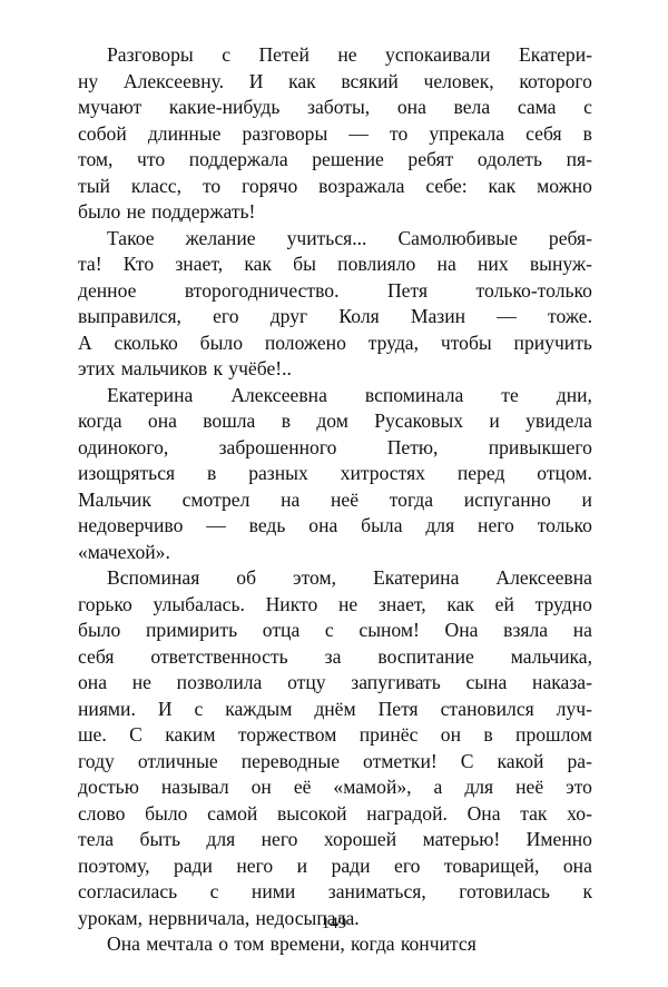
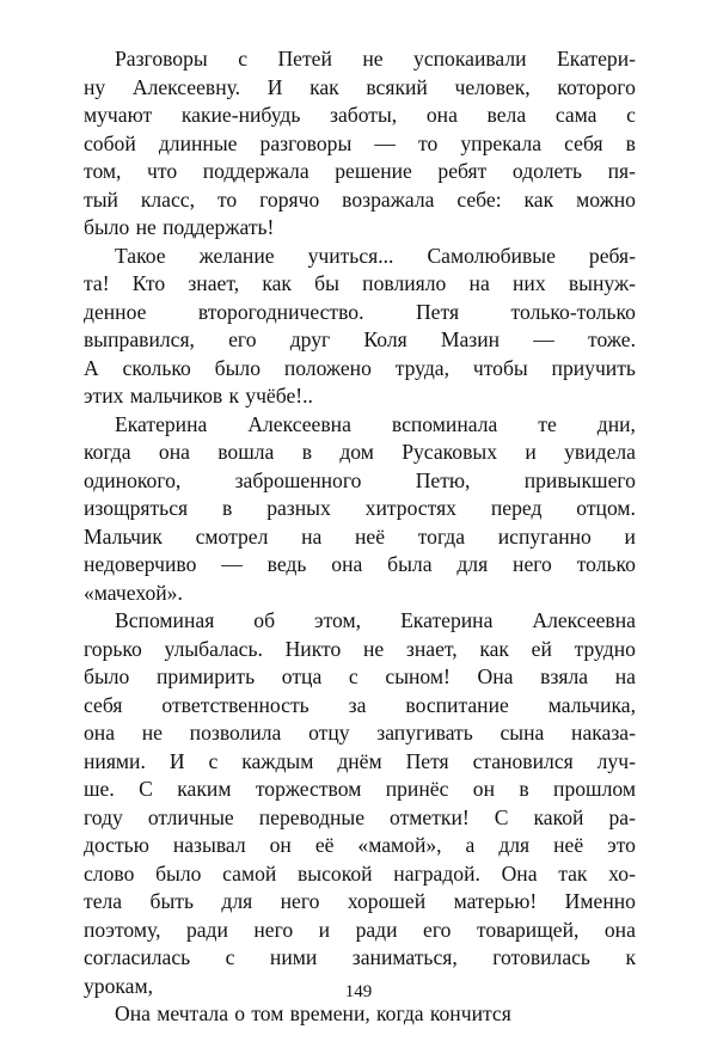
  Разговоры
  с
  Петей
  не
  успокаивали
  Екатери-
  ну
  Алексеевну.
  И
  как
  всякий
  человек,
  которого
  мучают
  какие-нибудь
  заботы,
  она
  вела
  сама
  с
  собой
  длинные
  разговоры
  —
  то
  упрекала
  себя
  в
  том,
  что
  поддержала
  решение
  ребят
  одолеть
  пя-
  тый
  класс,
  то
  горячо
  возражала
  себе:
  как
  можно
  было
  не
  поддержать!
  Такое
  желание
  учиться...
  Самолюбивые
  ребя-
  та!
  Кто
  знает,
  как
  бы
  повлияло
  на
  них
  вынуж-
  денное
  второгодничество.
  Петя
  только-только
  выправился,
  его
  друг
  Коля
  Мазин
  —
  тоже.
  А
  сколько
  было
  положено
  труда,
  чтобы
  приучить
  этих
  мальчиков
  к
  учёбе!..
  Екатерина
  Алексеевна
  вспоминала
  те
  дни,
  когда
  она
  вошла
  в
  дом
  Русаковых
  и
  увидела
  одинокого,
  заброшенного
  Петю,
  привыкшего
  изощряться
  в
  разных
  хитростях
  перед
  отцом.
  Мальчик
  смотрел
  на
  неё
  тогда
  испуганно
  и
  недоверчиво
  —
  ведь
  она
  была
  для
  него
  только
  «мачехой».
  Вспоминая
  об
  этом,
  Екатерина
  Алексеевна
  горько
  улыбалась.
  Никто
  не
  знает,
  как
  ей
  трудно
  было
  примирить
  отца
  с
  сыном!
  Она
  взяла
  на
  себя
  ответственность
  за
  воспитание
  мальчика,
  она
  не
  позволила
  отцу
  запугивать
  сына
  наказа-
  ниями.
  И
  с
  каждым
  днём
  Петя
  становился
  луч-
  ше.
  С
  каким
  торжеством
  принёс
  он
  в
  прошлом
  году
  отличные
  переводные
  отметки!
  С
  какой
  ра-
  достью
  называл
  он
  её
  «мамой»,
  а
  для
  неё
  это
  слово
  было
  самой
  высокой
  наградой.
  Она
  так
  хо-
  тела
  быть
  для
  него
  хорошей
  матерью!
  Именно
  поэтому,
  ради
  него
  и
  ради
  его
  товарищей,
  она
  согласилась
  с
  ними
  заниматься,
  готовилась
  к
  урокам,
- нервничала,
- недосыпала.
  Она
  мечтала
  о
  том
  времени,
  когда
  кончится
  149
